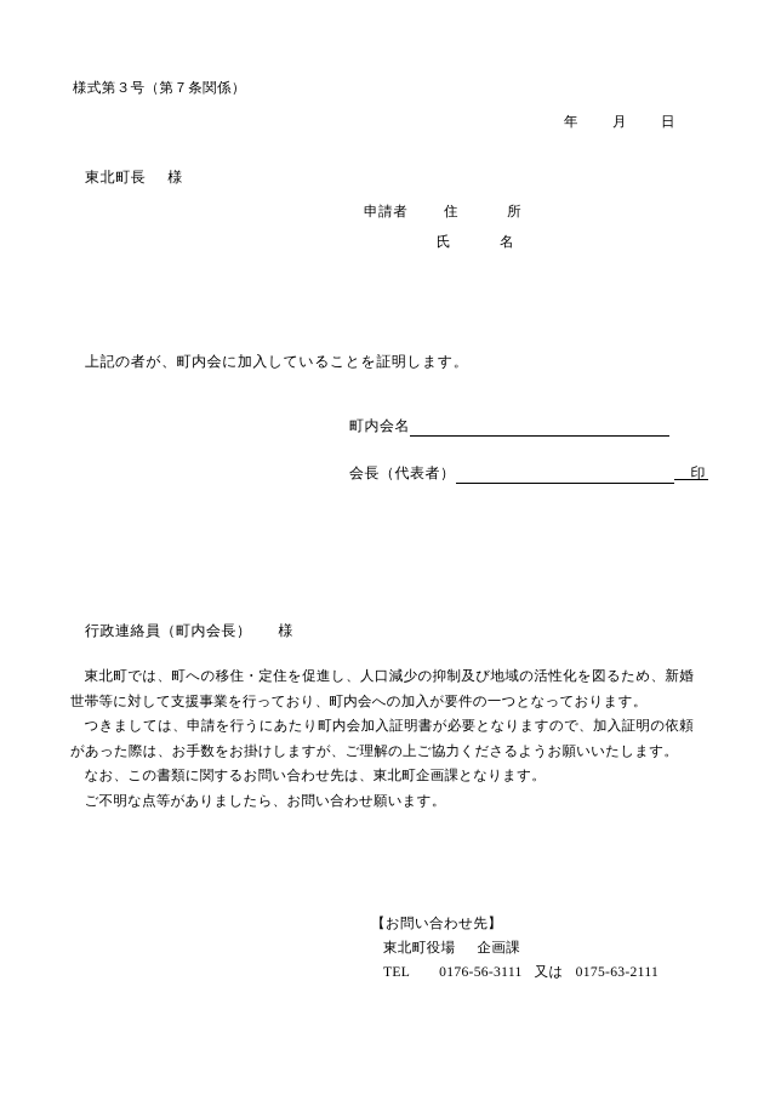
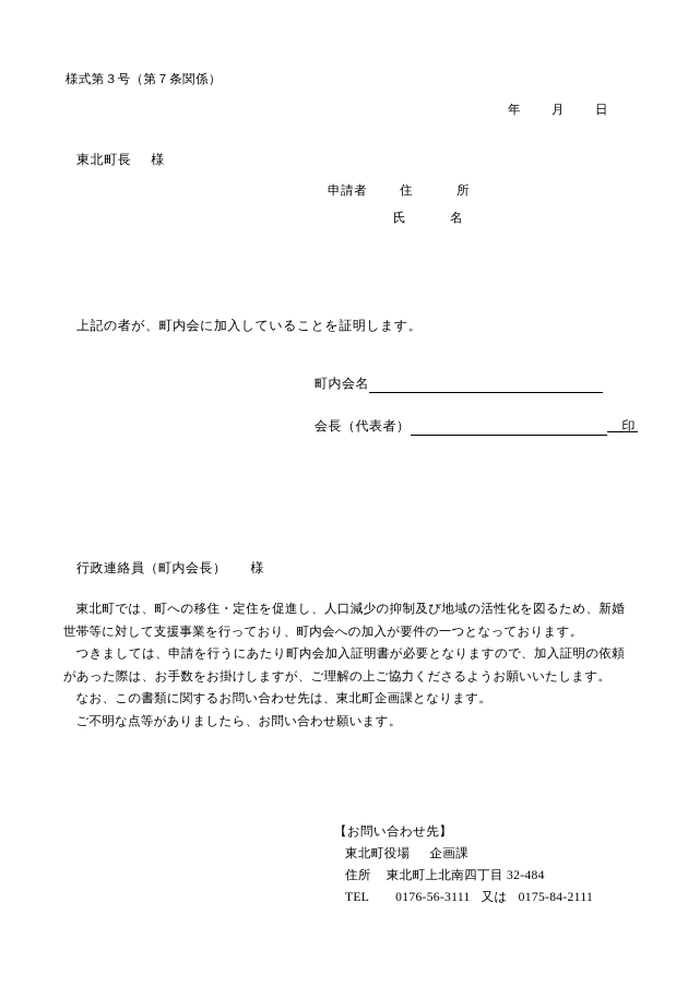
  様式第３号（第７条関係）
  年 月 日
  東北町長 様
  申請者 住 所
  氏 名
  上記の者が、町内会に加入していることを証明します。
  町内会名
  会長（代表者） 印
  行政連絡員（町内会長） 様
  東北町では、町への移住・定住を促進し、人口減少の抑制及び地域の活性化を図るため、新婚世帯等に対して支援事業を行っており、町内会への加入が要件の一つとなっております。
  つきましては、申請を行うにあたり町内会加入証明書が必要となりますので、加入証明の依頼があった際は、お手数をお掛けしますが、ご理解の上ご協力くださるようお願いいたします。
  なお、この書類に関するお問い合わせ先は、東北町企画課となります。
  ご不明な点等がありましたら、お問い合わせ願います。
  【お問い合わせ先】
  東北町役場 企画課
+ 住所 東北町上北南四丁目 32-484
- TEL 0176-56-3111 又は 0175-63-2111
+ TEL 0176-56-3111 又は 0175-84-2111
